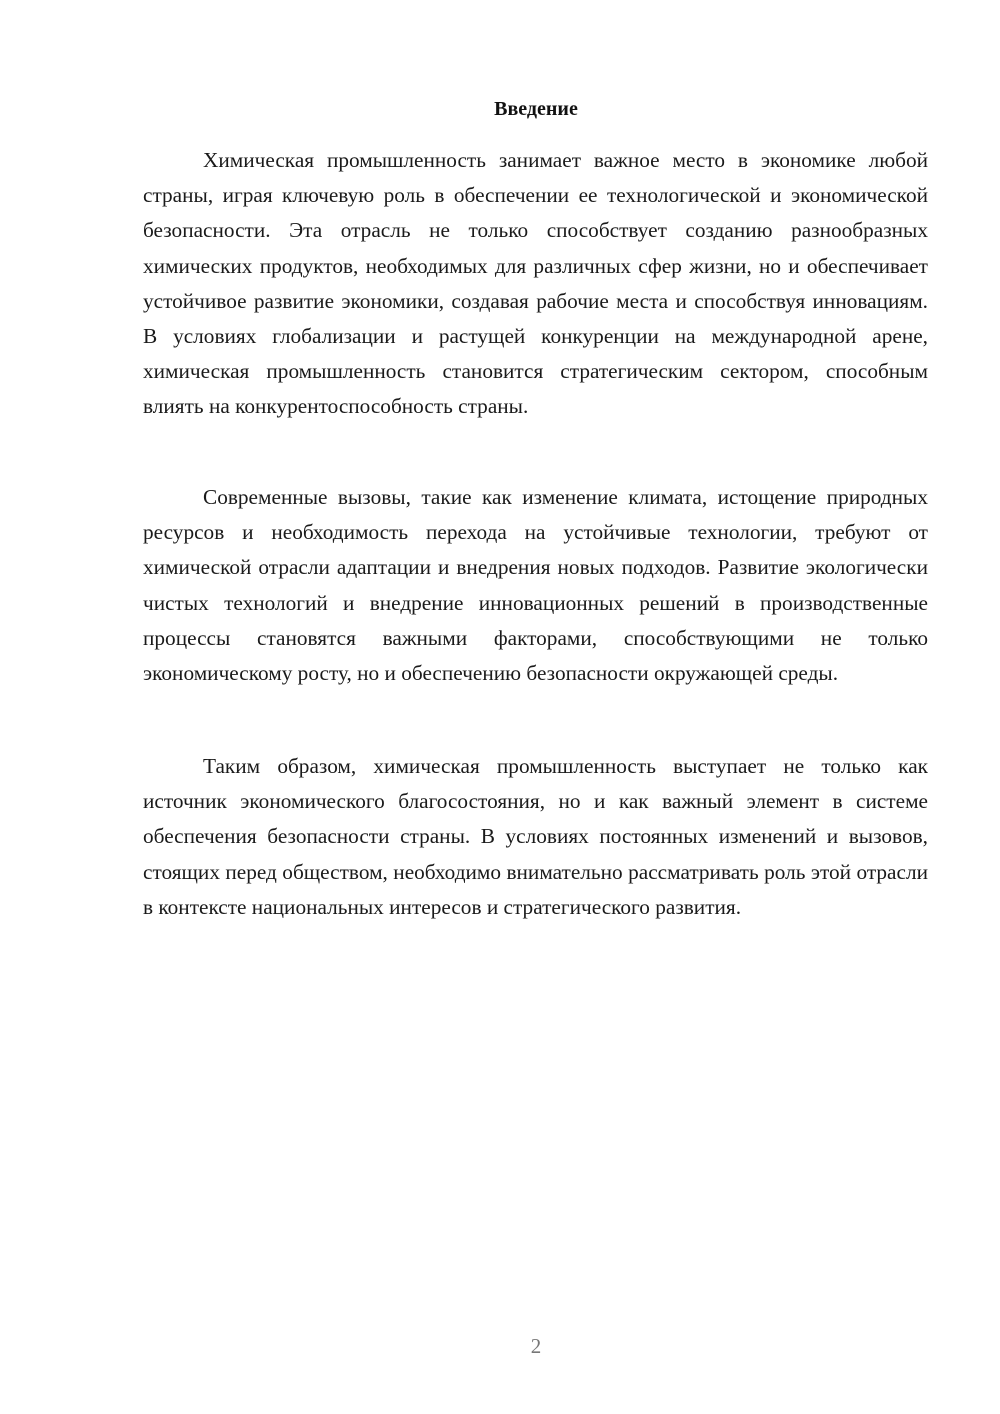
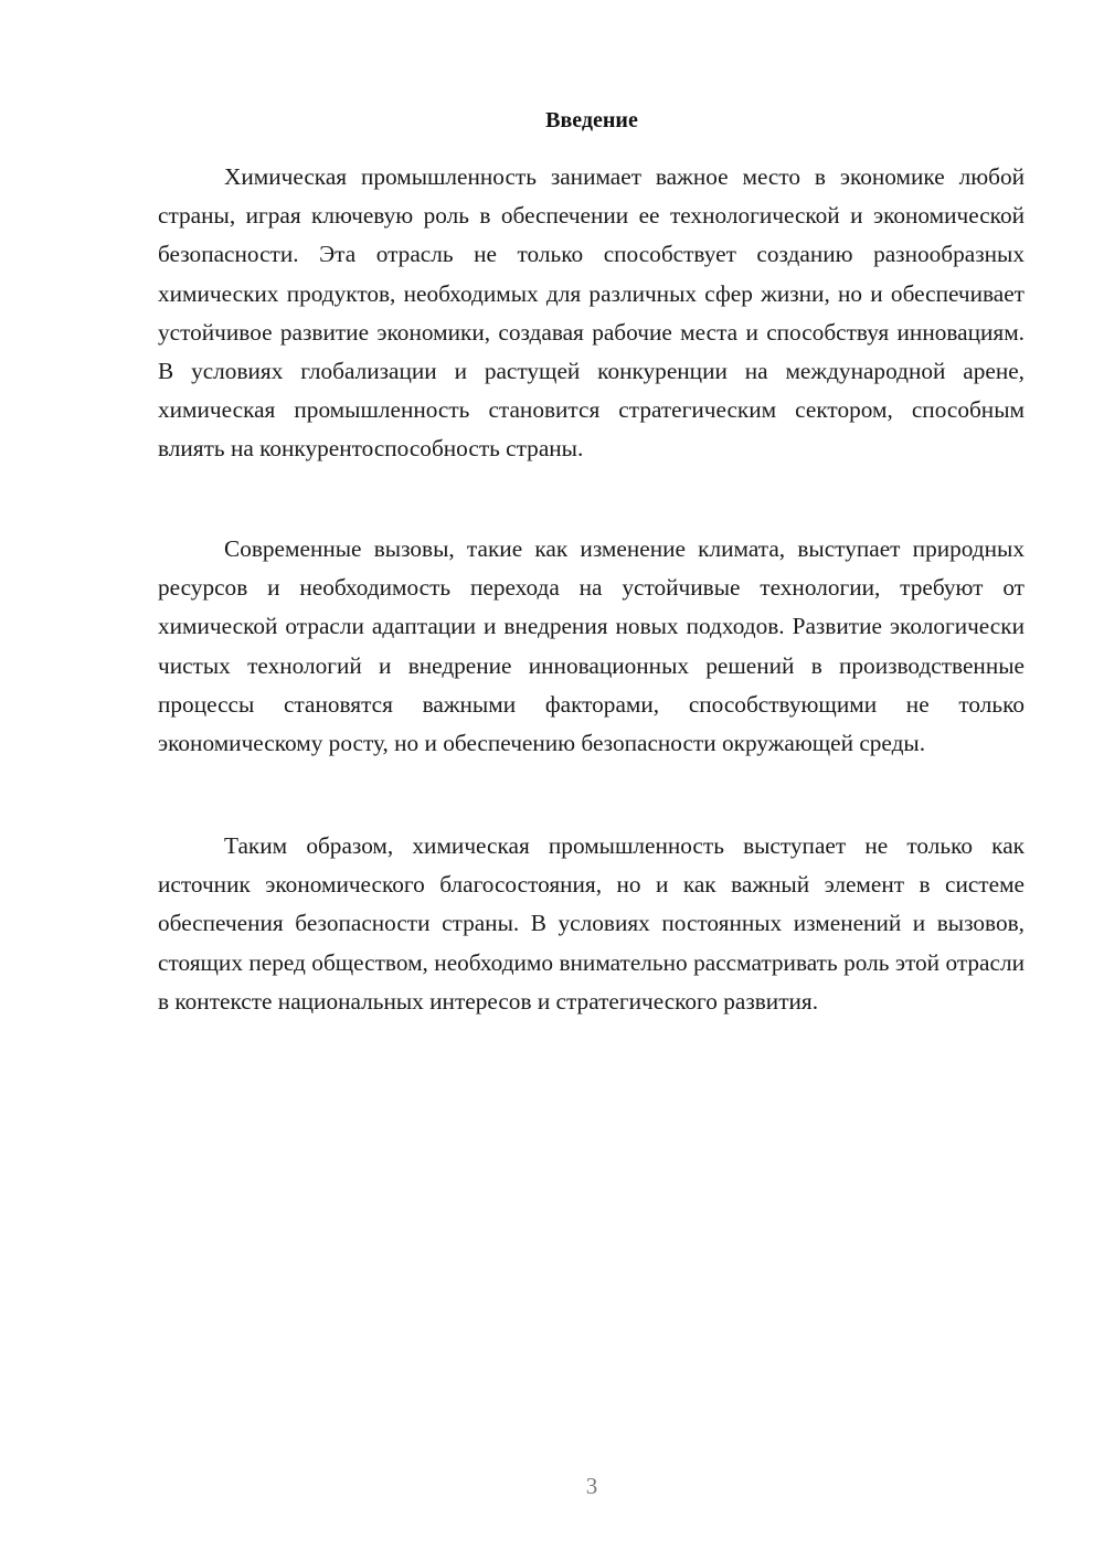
  Введение
  Химическая промышленность занимает важное место в экономике любой страны, играя ключевую роль в обеспечении ее технологической и экономической безопасности. Эта отрасль не только способствует созданию разнообразных химических продуктов, необходимых для различных сфер жизни, но и обеспечивает устойчивое развитие экономики, создавая рабочие места и способствуя инновациям. В условиях глобализации и растущей конкуренции на международной арене, химическая промышленность становится стратегическим сектором, способным влиять на конкурентоспособность страны.
- Современные вызовы, такие как изменение климата, истощение природных ресурсов и необходимость перехода на устойчивые технологии, требуют от химической отрасли адаптации и внедрения новых подходов. Развитие экологически чистых технологий и внедрение инновационных решений в производственные процессы становятся важными факторами, способствующими не только экономическому росту, но и обеспечению безопасности окружающей среды.
+ Современные вызовы, такие как изменение климата, выступает природных ресурсов и необходимость перехода на устойчивые технологии, требуют от химической отрасли адаптации и внедрения новых подходов. Развитие экологически чистых технологий и внедрение инновационных решений в производственные процессы становятся важными факторами, способствующими не только экономическому росту, но и обеспечению безопасности окружающей среды.
  Таким образом, химическая промышленность выступает не только как источник экономического благосостояния, но и как важный элемент в системе обеспечения безопасности страны. В условиях постоянных изменений и вызовов, стоящих перед обществом, необходимо внимательно рассматривать роль этой отрасли в контексте национальных интересов и стратегического развития.
- 2
+ 3
